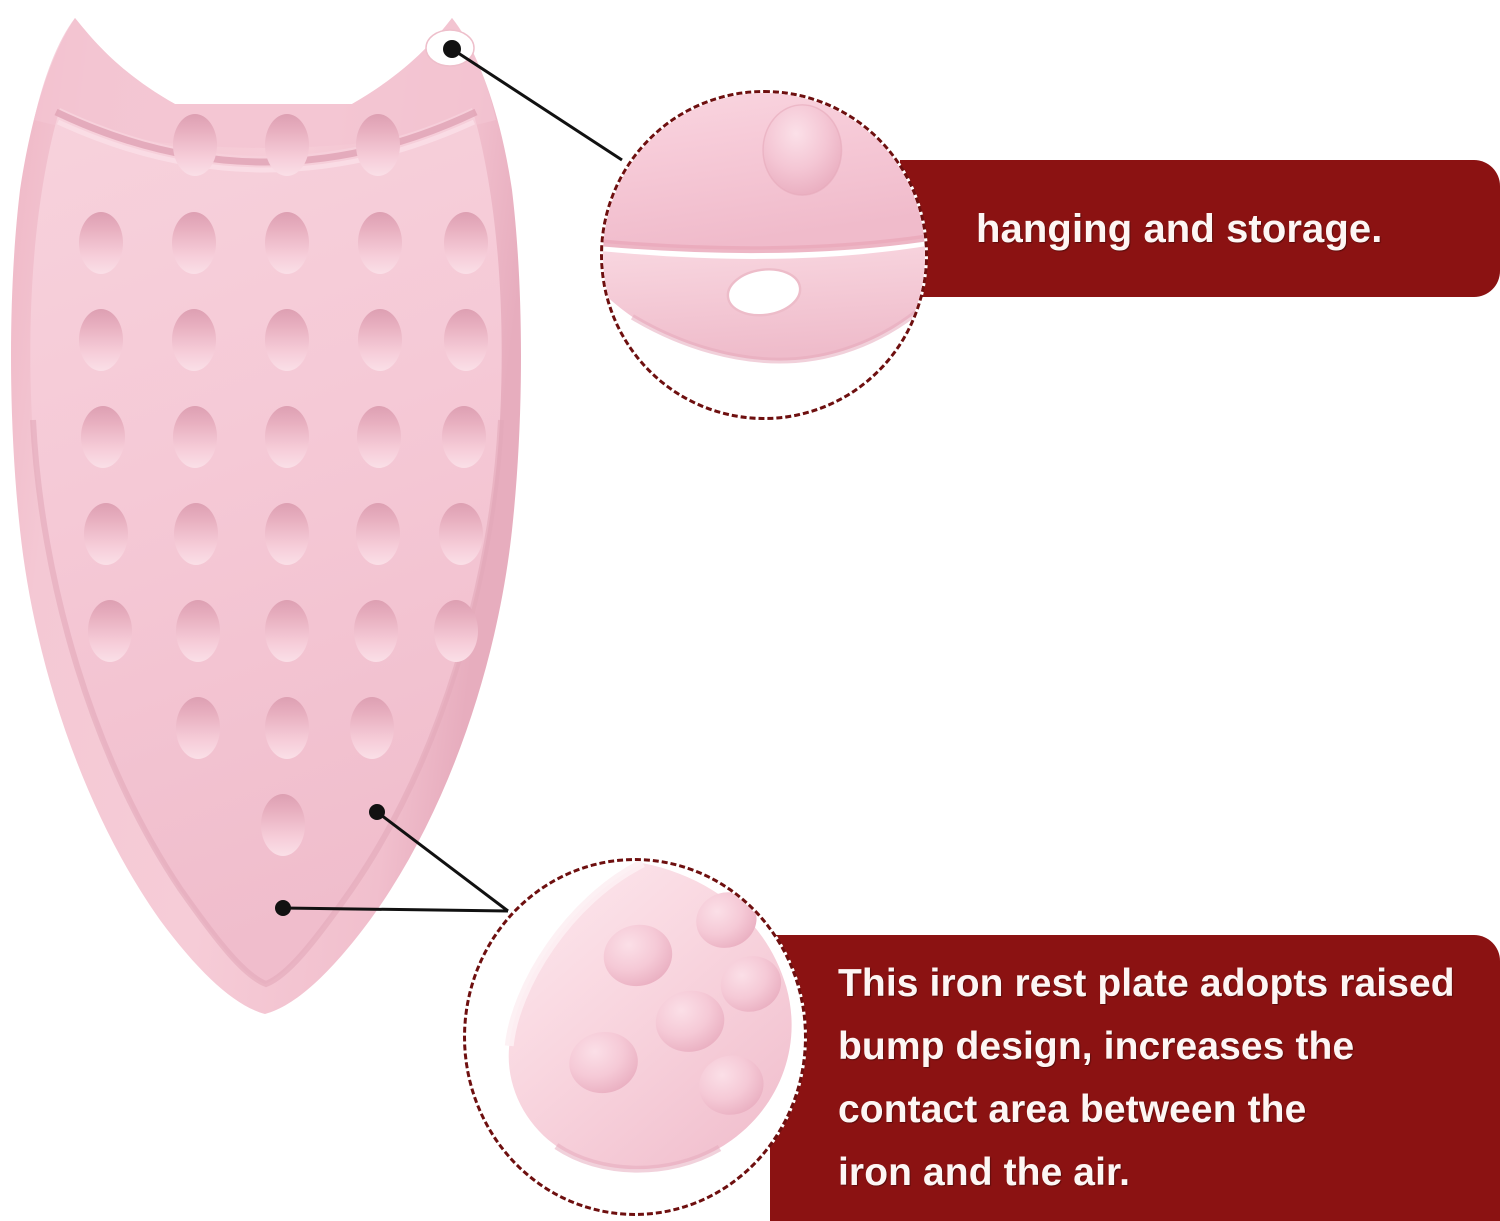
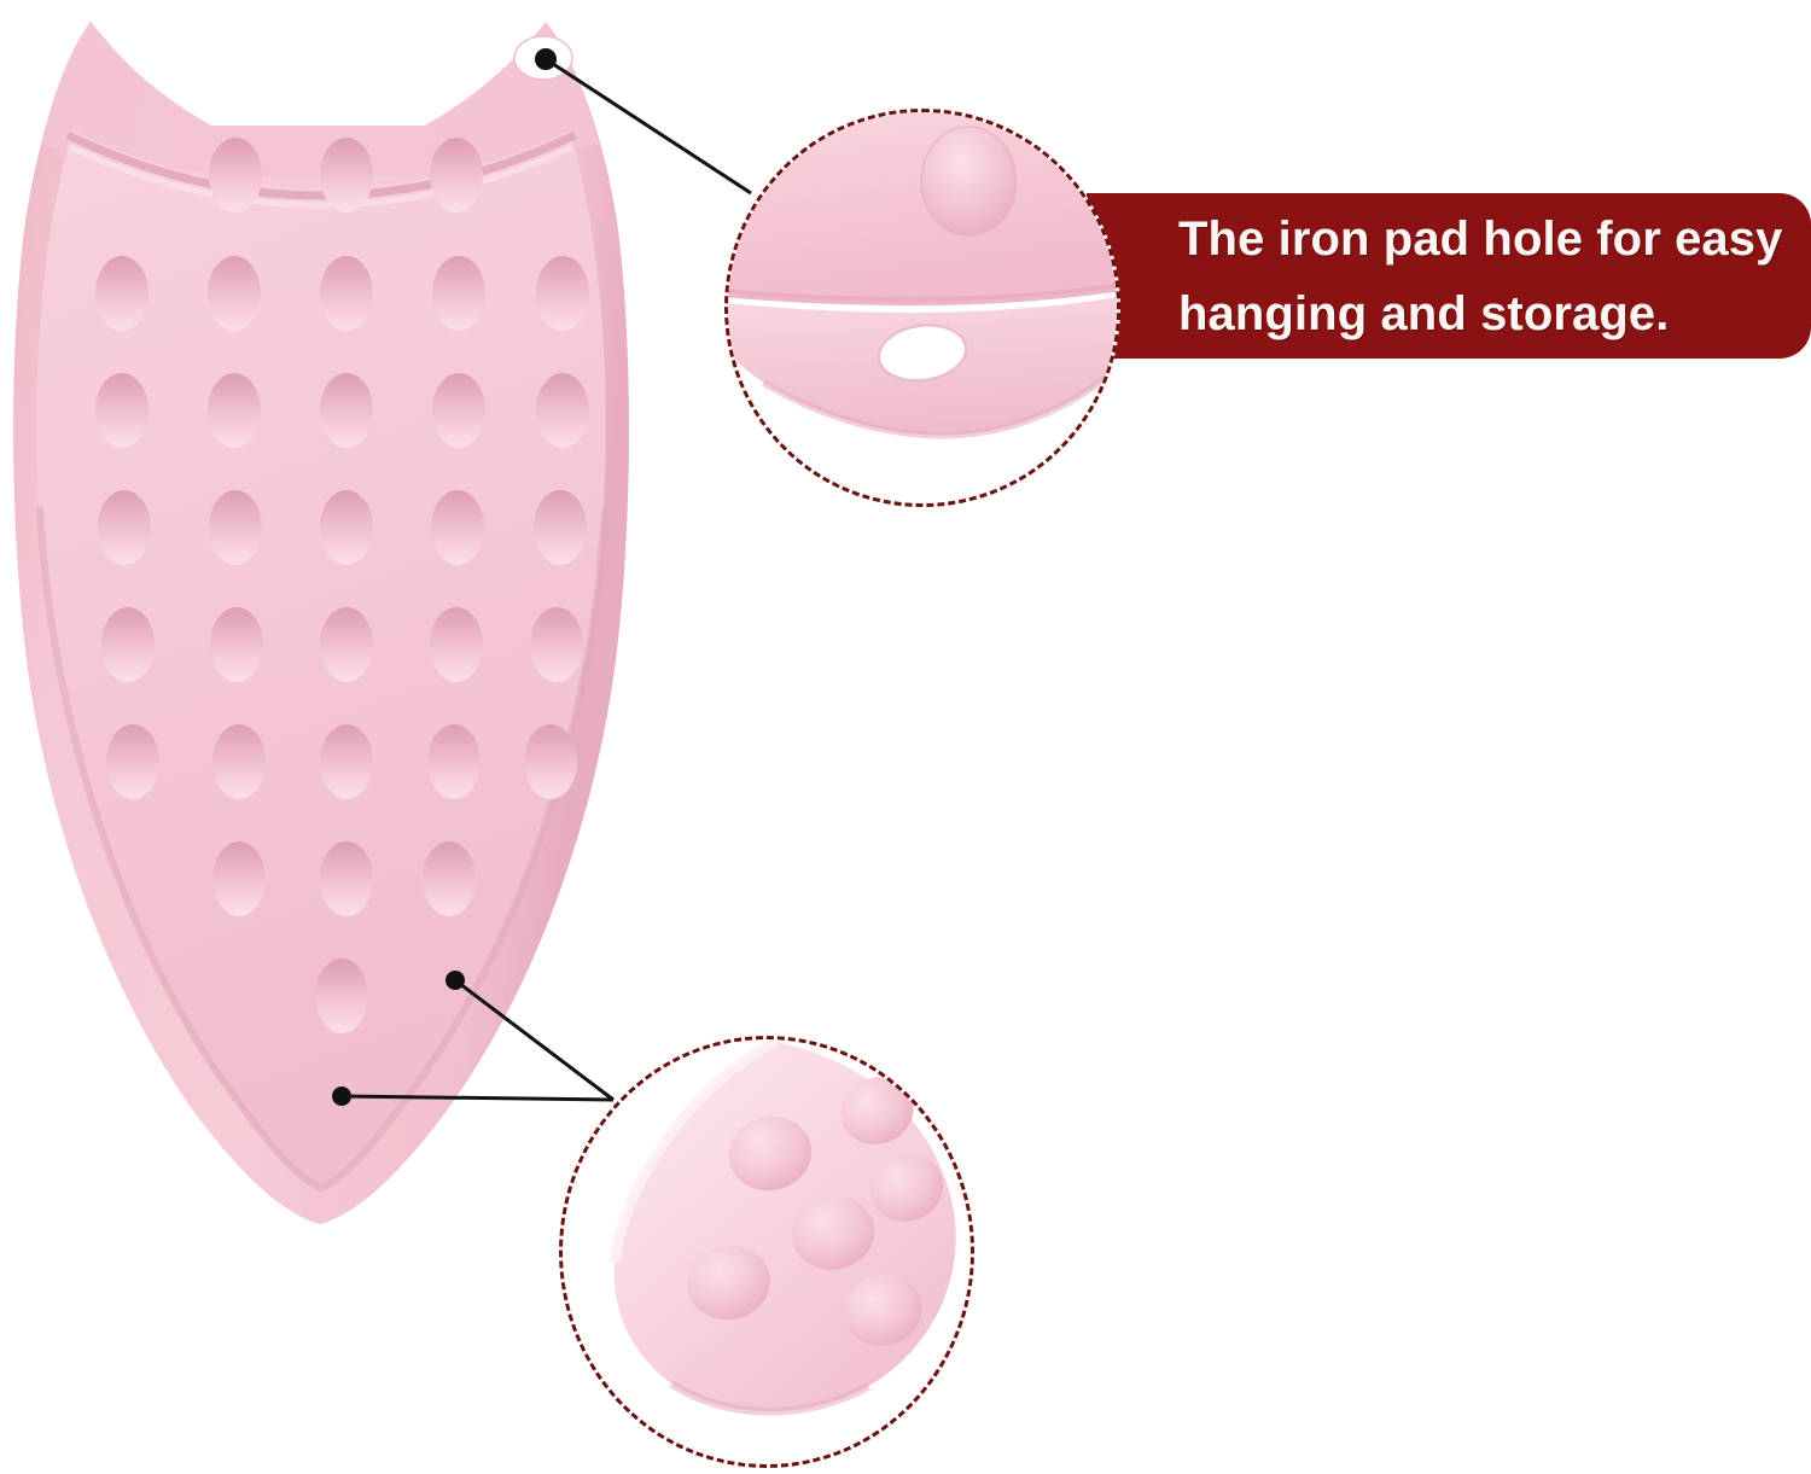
+ The iron pad hole for easy
  hanging and storage.
- This iron rest plate adopts raised
- bump design, increases the
- contact area between the
- iron and the air.
